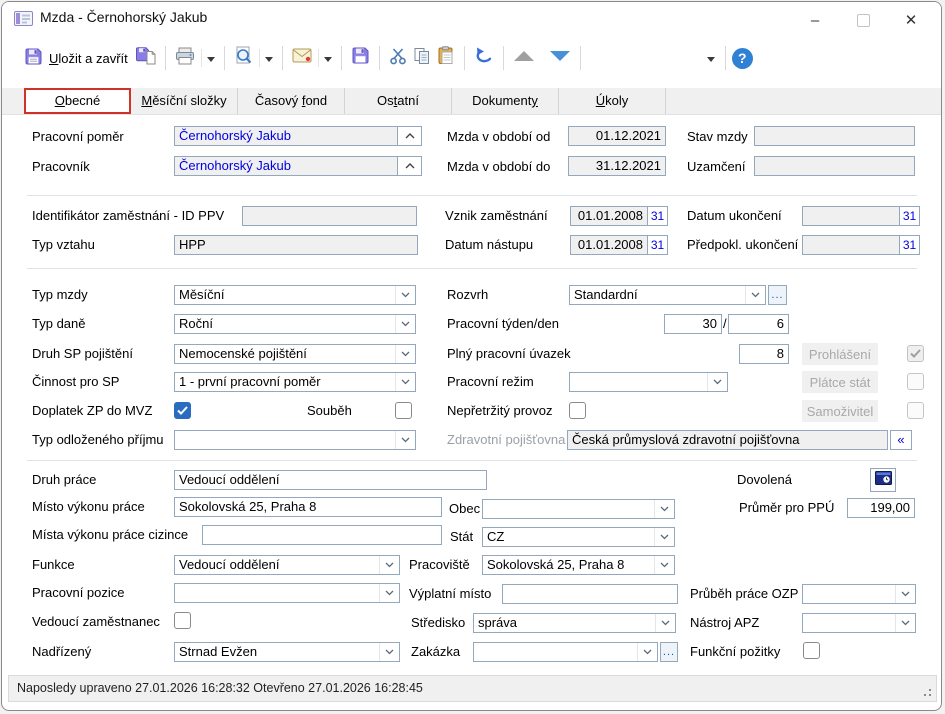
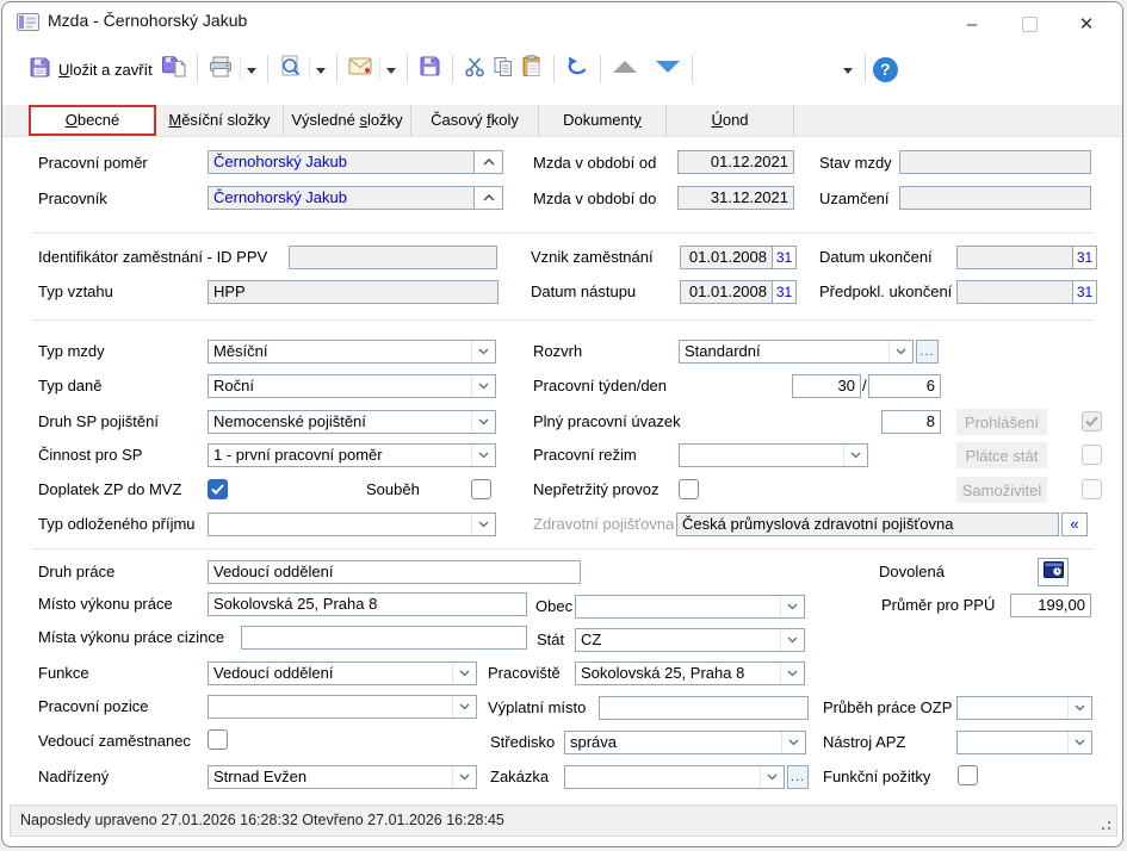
  Mzda - Černohorský Jakub
  –
  ✕
  Uložit a zavřít
  ?
  Obecné
  Měsíční složky
+ Výsledné složky
- Časový fond
+ Časový fkoly
- Ostatní
  Dokumenty
- Úkoly
+ Úond
  Pracovní poměr
  Černohorský Jakub
  Pracovník
  Černohorský Jakub
  Mzda v období od
  01.12.2021
  Mzda v období do
  31.12.2021
  Stav mzdy
  Uzamčení
  Identifikátor zaměstnání - ID PPV
  Typ vztahu
  HPP
  Vznik zaměstnání
  01.01.2008
  31
  Datum nástupu
  01.01.2008
  31
  Datum ukončení
  31
  Předpokl. ukončení
  31
  Typ mzdy
  Měsíční
  Typ daně
  Roční
  Druh SP pojištění
  Nemocenské pojištění
  Činnost pro SP
  1 - první pracovní poměr
  Doplatek ZP do MVZ
  Souběh
  Typ odloženého příjmu
  Rozvrh
  Standardní
  ...
  Pracovní týden/den
  30
  /
  6
  Plný pracovní úvazek
  8
  Prohlášení
  Pracovní režim
  Plátce stát
  Nepřetržitý provoz
  Samoživitel
  Zdravotní pojišťovna
  Česká průmyslová zdravotní pojišťovna
  «
  Druh práce
  Vedoucí oddělení
  Dovolená
  Místo výkonu práce
  Sokolovská 25, Praha 8
  Obec
  Průměr pro PPÚ
  199,00
  Místa výkonu práce cizince
  Stát
  CZ
  Funkce
  Vedoucí oddělení
  Pracoviště
  Sokolovská 25, Praha 8
  Pracovní pozice
  Výplatní místo
  Průběh práce OZP
  Vedoucí zaměstnanec
  Středisko
  správa
  Nástroj APZ
  Nadřízený
  Strnad Evžen
  Zakázka
  ...
  Funkční požitky
  Naposledy upraveno 27.01.2026 16:28:32 Otevřeno 27.01.2026 16:28:45
